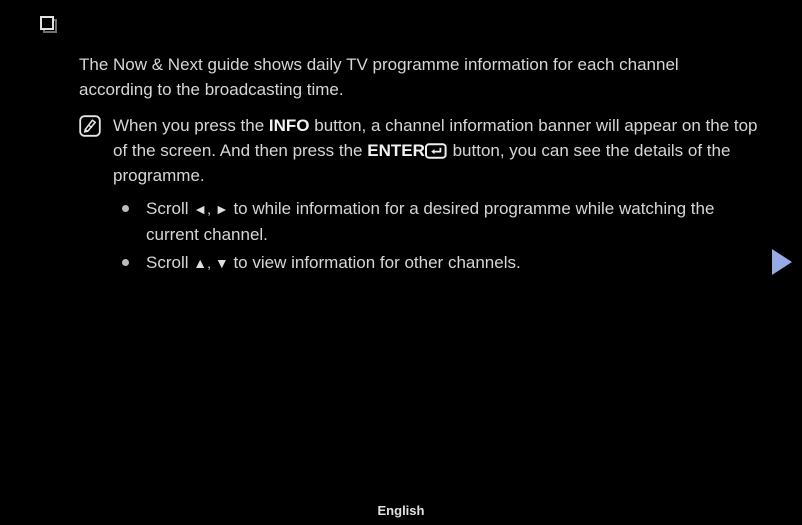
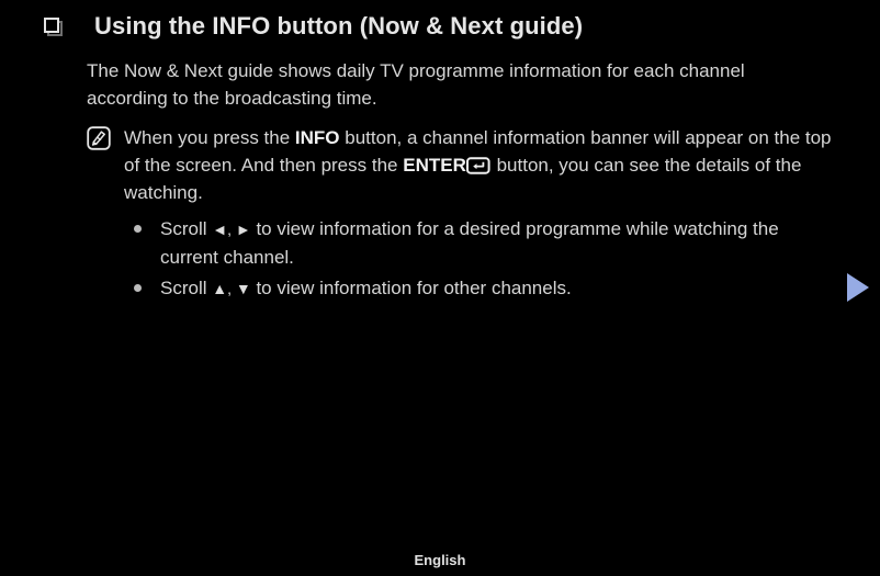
+ Using the INFO button (Now & Next guide)
  The Now & Next guide shows daily TV programme information for each channel according to the broadcasting time.
- When you press the INFO button, a channel information banner will appear on the top of the screen. And then press the ENTER button, you can see the details of the programme.
+ When you press the INFO button, a channel information banner will appear on the top of the screen. And then press the ENTER button, you can see the details of the watching.
- Scroll ◄, ► to while information for a desired programme while watching the current channel.
+ Scroll ◄, ► to view information for a desired programme while watching the current channel.
  Scroll ▲, ▼ to view information for other channels.
  English
